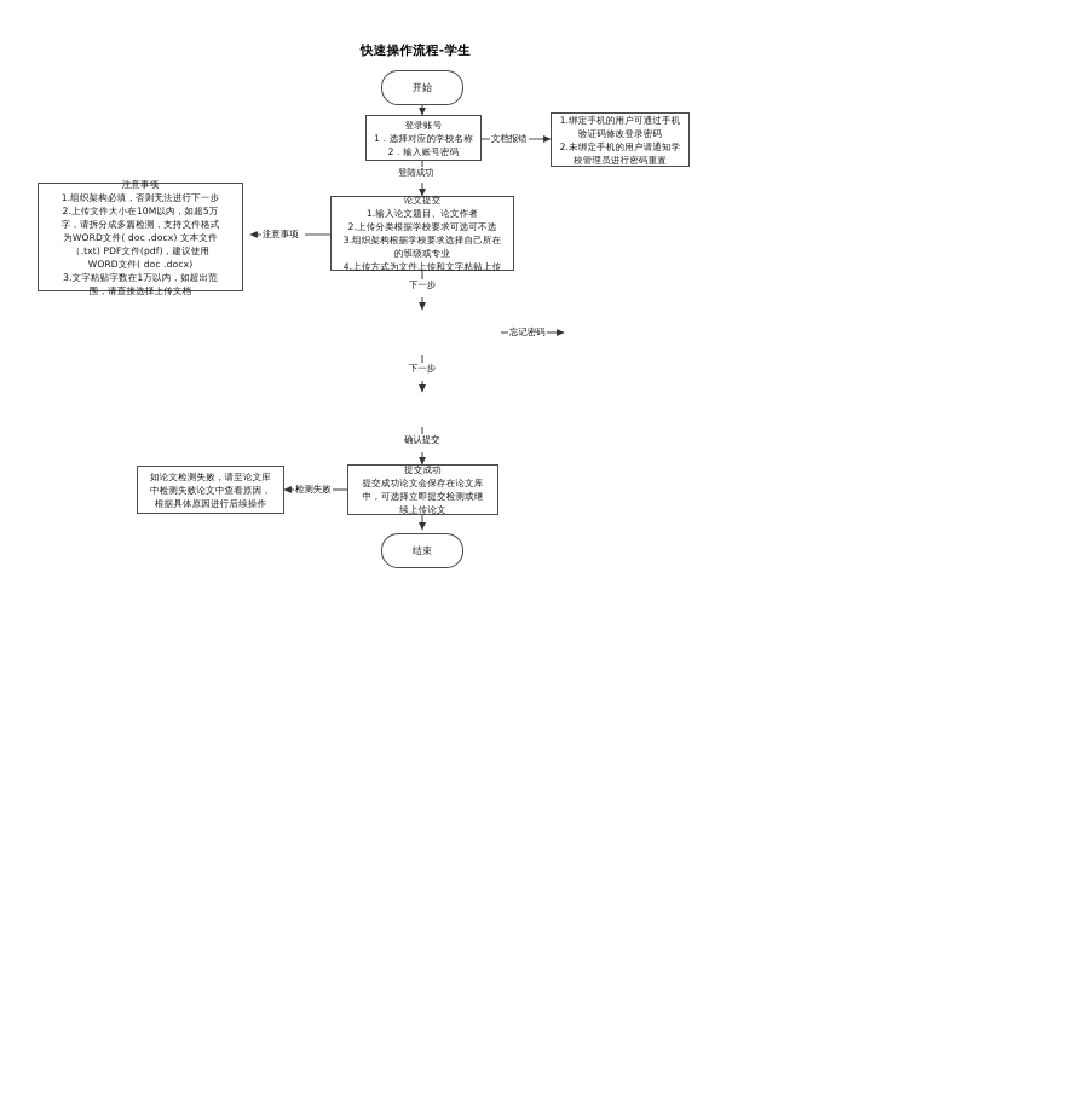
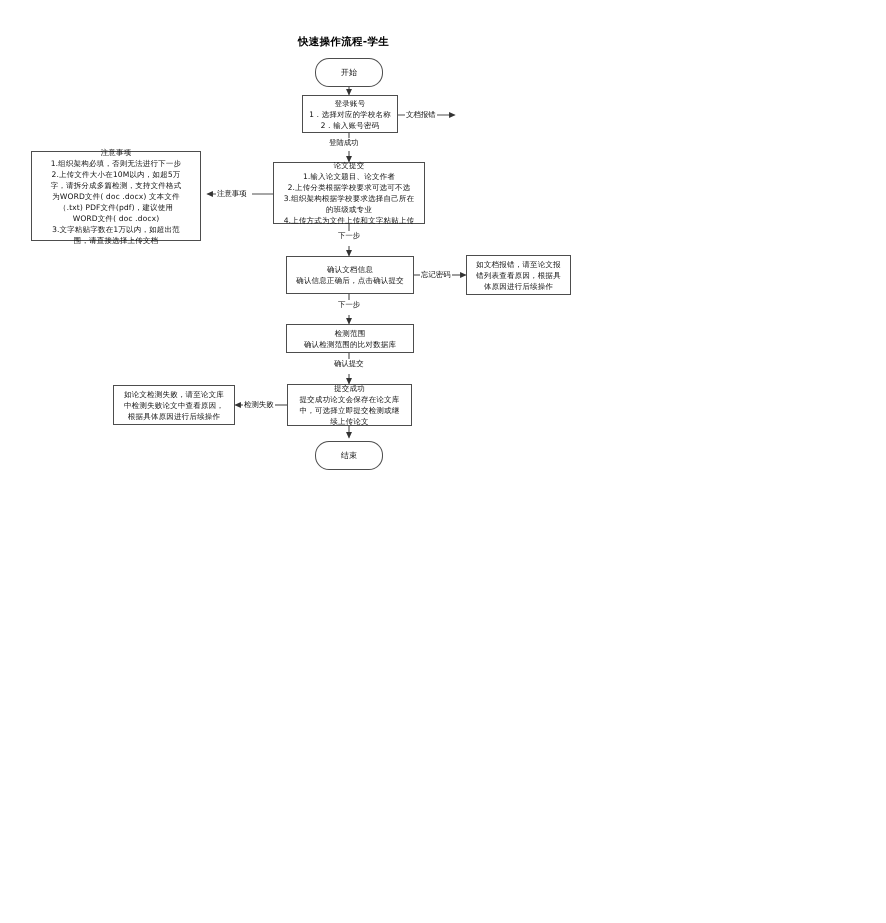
  快速操作流程-学生
  开始
  登录账号
  1．选择对应的学校名称
  2．输入账号密码
- 1.绑定手机的用户可通过手机
- 验证码修改登录密码
- 2.未绑定手机的用户请通知学
- 校管理员进行密码重置
  注意事项
  1.组织架构必填，否则无法进行下一步
  2.上传文件大小在10M以内，如超5万
  字，请拆分成多篇检测，支持文件格式
  为WORD文件( doc .docx) 文本文件
  （.txt) PDF文件(pdf)，建议使用
  WORD文件( doc .docx)
  3.文字粘贴字数在1万以内，如超出范
  围，请直接选择上传文档
  论文提交
  1.输入论文题目、论文作者
  2.上传分类根据学校要求可选可不选
  3.组织架构根据学校要求选择自己所在
  的班级或专业
  4.上传方式为文件上传和文字粘贴上传
+ 确认文档信息
+ 确认信息正确后，点击确认提交
+ 如文档报错，请至论文报
+ 错列表查看原因，根据具
+ 体原因进行后续操作
+ 检测范围
+ 确认检测范围的比对数据库
  提交成功
  提交成功论文会保存在论文库
  中，可选择立即提交检测或继
  续上传论文
  如论文检测失败，请至论文库
  中检测失败论文中查看原因，
  根据具体原因进行后续操作
  结束
  文档报错
  登陆成功
  注意事项
  下一步
  忘记密码
  下一步
  确认提交
  检测失败
